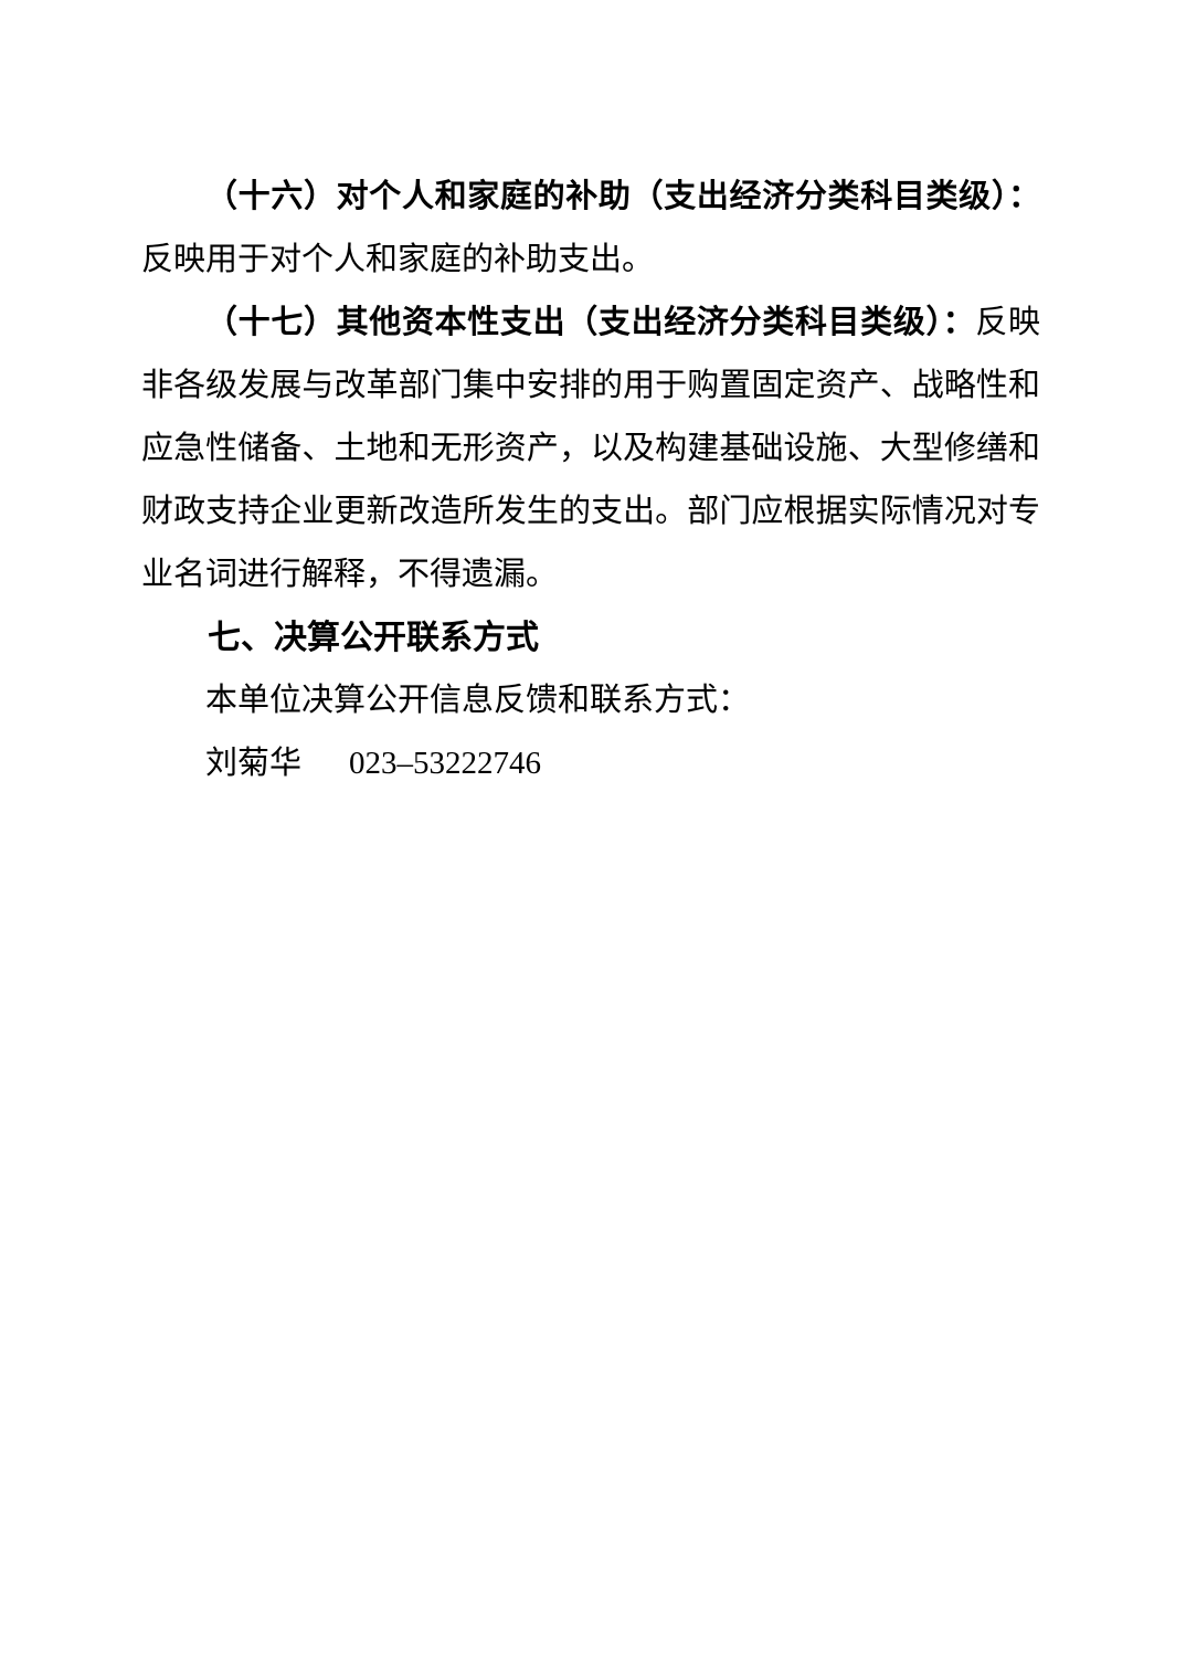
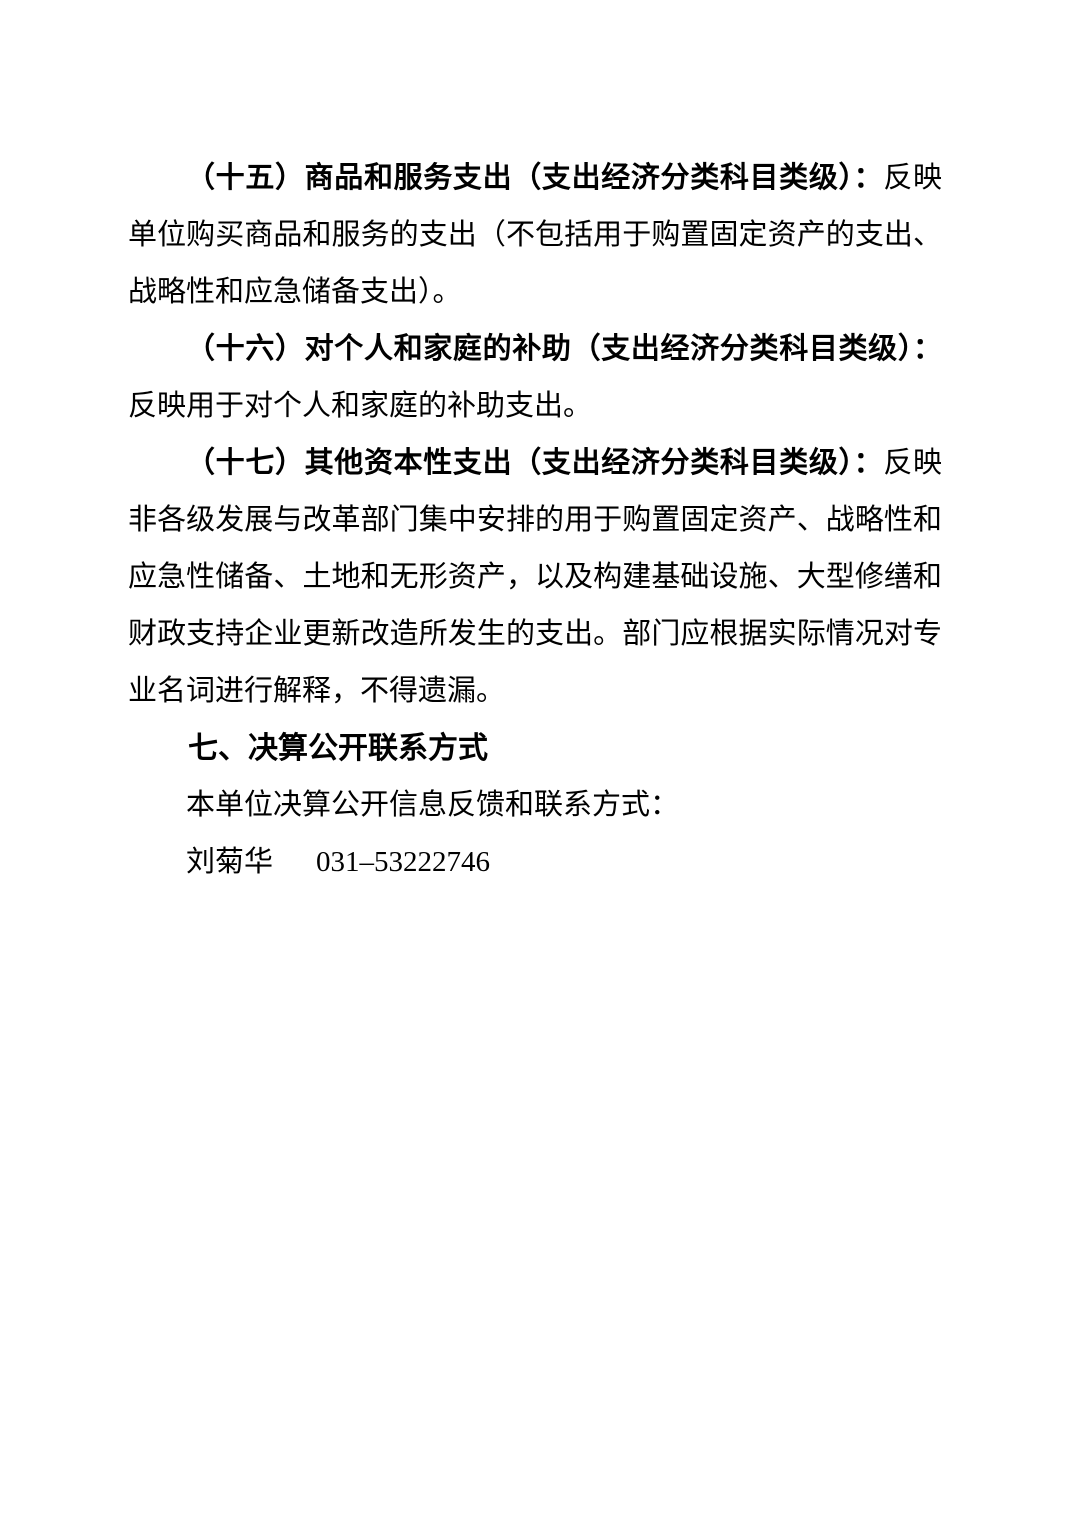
+ （十五）商品和服务支出（支出经济分类科目类级）：反映单位购买商品和服务的支出（不包括用于购置固定资产的支出、战略性和应急储备支出）。
  （十六）对个人和家庭的补助（支出经济分类科目类级）：反映用于对个人和家庭的补助支出。
  （十七）其他资本性支出（支出经济分类科目类级）：反映非各级发展与改革部门集中安排的用于购置固定资产、战略性和应急性储备、土地和无形资产，以及构建基础设施、大型修缮和财政支持企业更新改造所发生的支出。部门应根据实际情况对专业名词进行解释，不得遗漏。
  七、决算公开联系方式
  本单位决算公开信息反馈和联系方式：
- 刘菊华 023–53222746
+ 刘菊华 031–53222746
